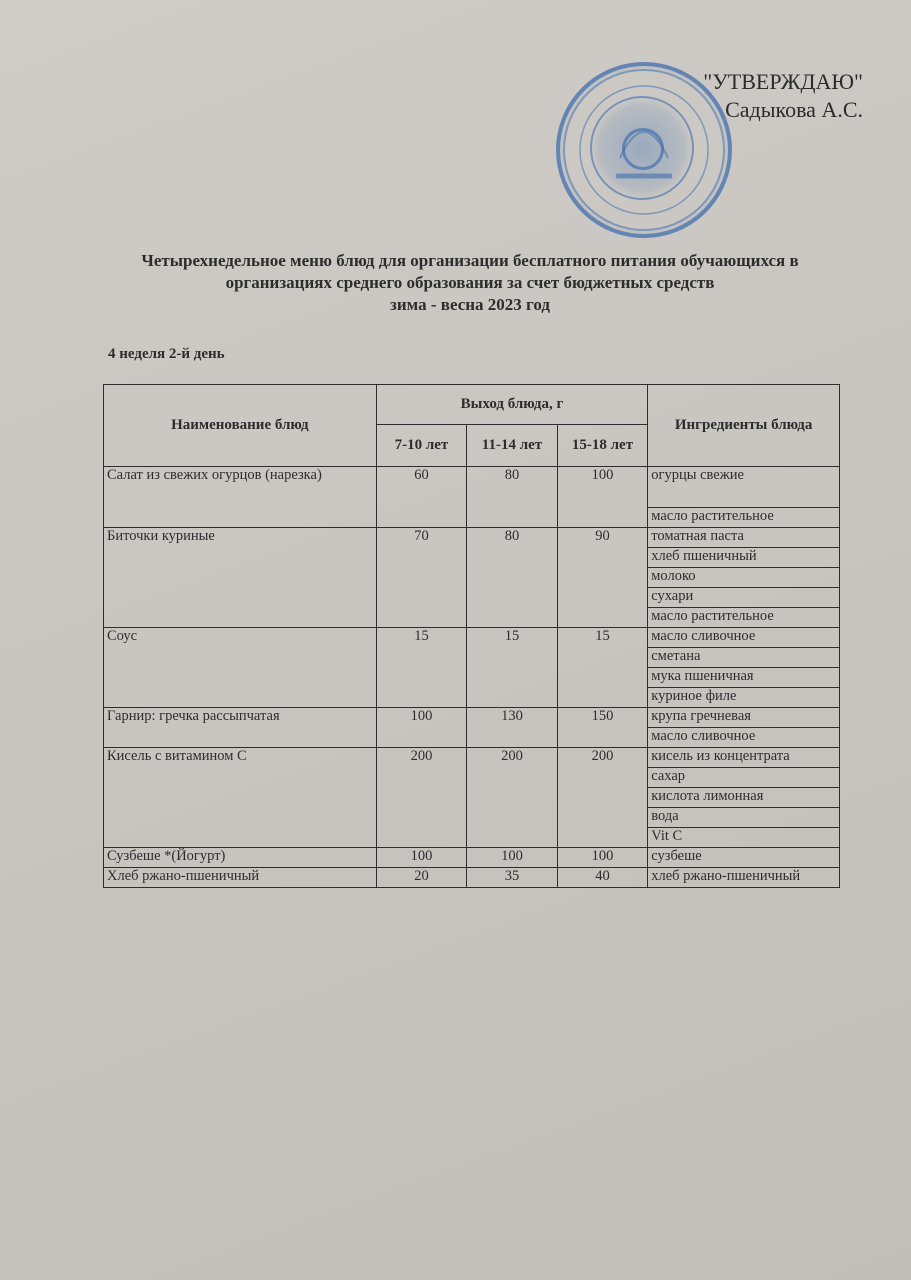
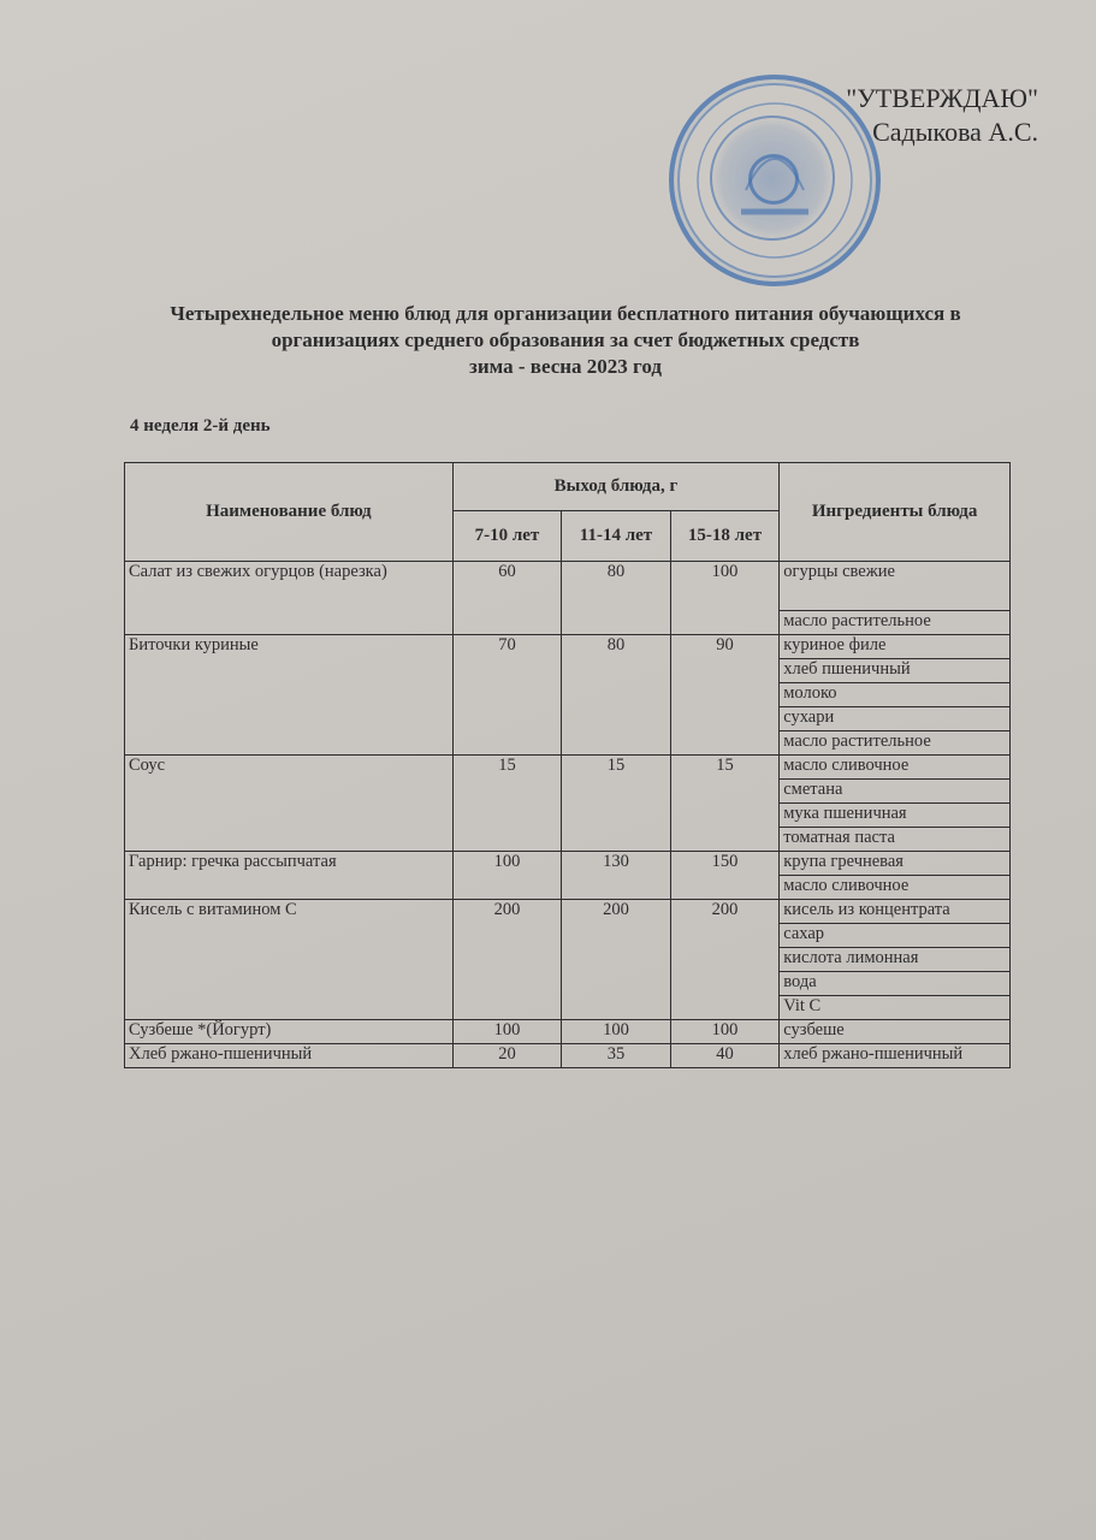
  "УТВЕРЖДАЮ"
  Садыкова А.С.
  Четырехнедельное меню блюд для организации бесплатного питания обучающихся в
  организациях среднего образования за счет бюджетных средств
  зима - весна 2023 год
  4 неделя 2-й день
  Наименование блюд	Выход блюда, г	Ингредиенты блюда
  7-10 лет	11-14 лет	15-18 лет
  Салат из свежих огурцов (нарезка)	60	80	100	огурцы свежие
  масло растительное
- Биточки куриные	70	80	90	томатная паста
+ Биточки куриные	70	80	90	куриное филе
  хлеб пшеничный
  молоко
  сухари
  масло растительное
  Соус	15	15	15	масло сливочное
  сметана
  мука пшеничная
- куриное филе
+ томатная паста
  Гарнир: гречка рассыпчатая	100	130	150	крупа гречневая
  масло сливочное
  Кисель с витамином С	200	200	200	кисель из концентрата
  сахар
  кислота лимонная
  вода
  Vit C
  Сузбеше *(Йогурт)	100	100	100	сузбеше
  Хлеб ржано-пшеничный	20	35	40	хлеб ржано-пшеничный
